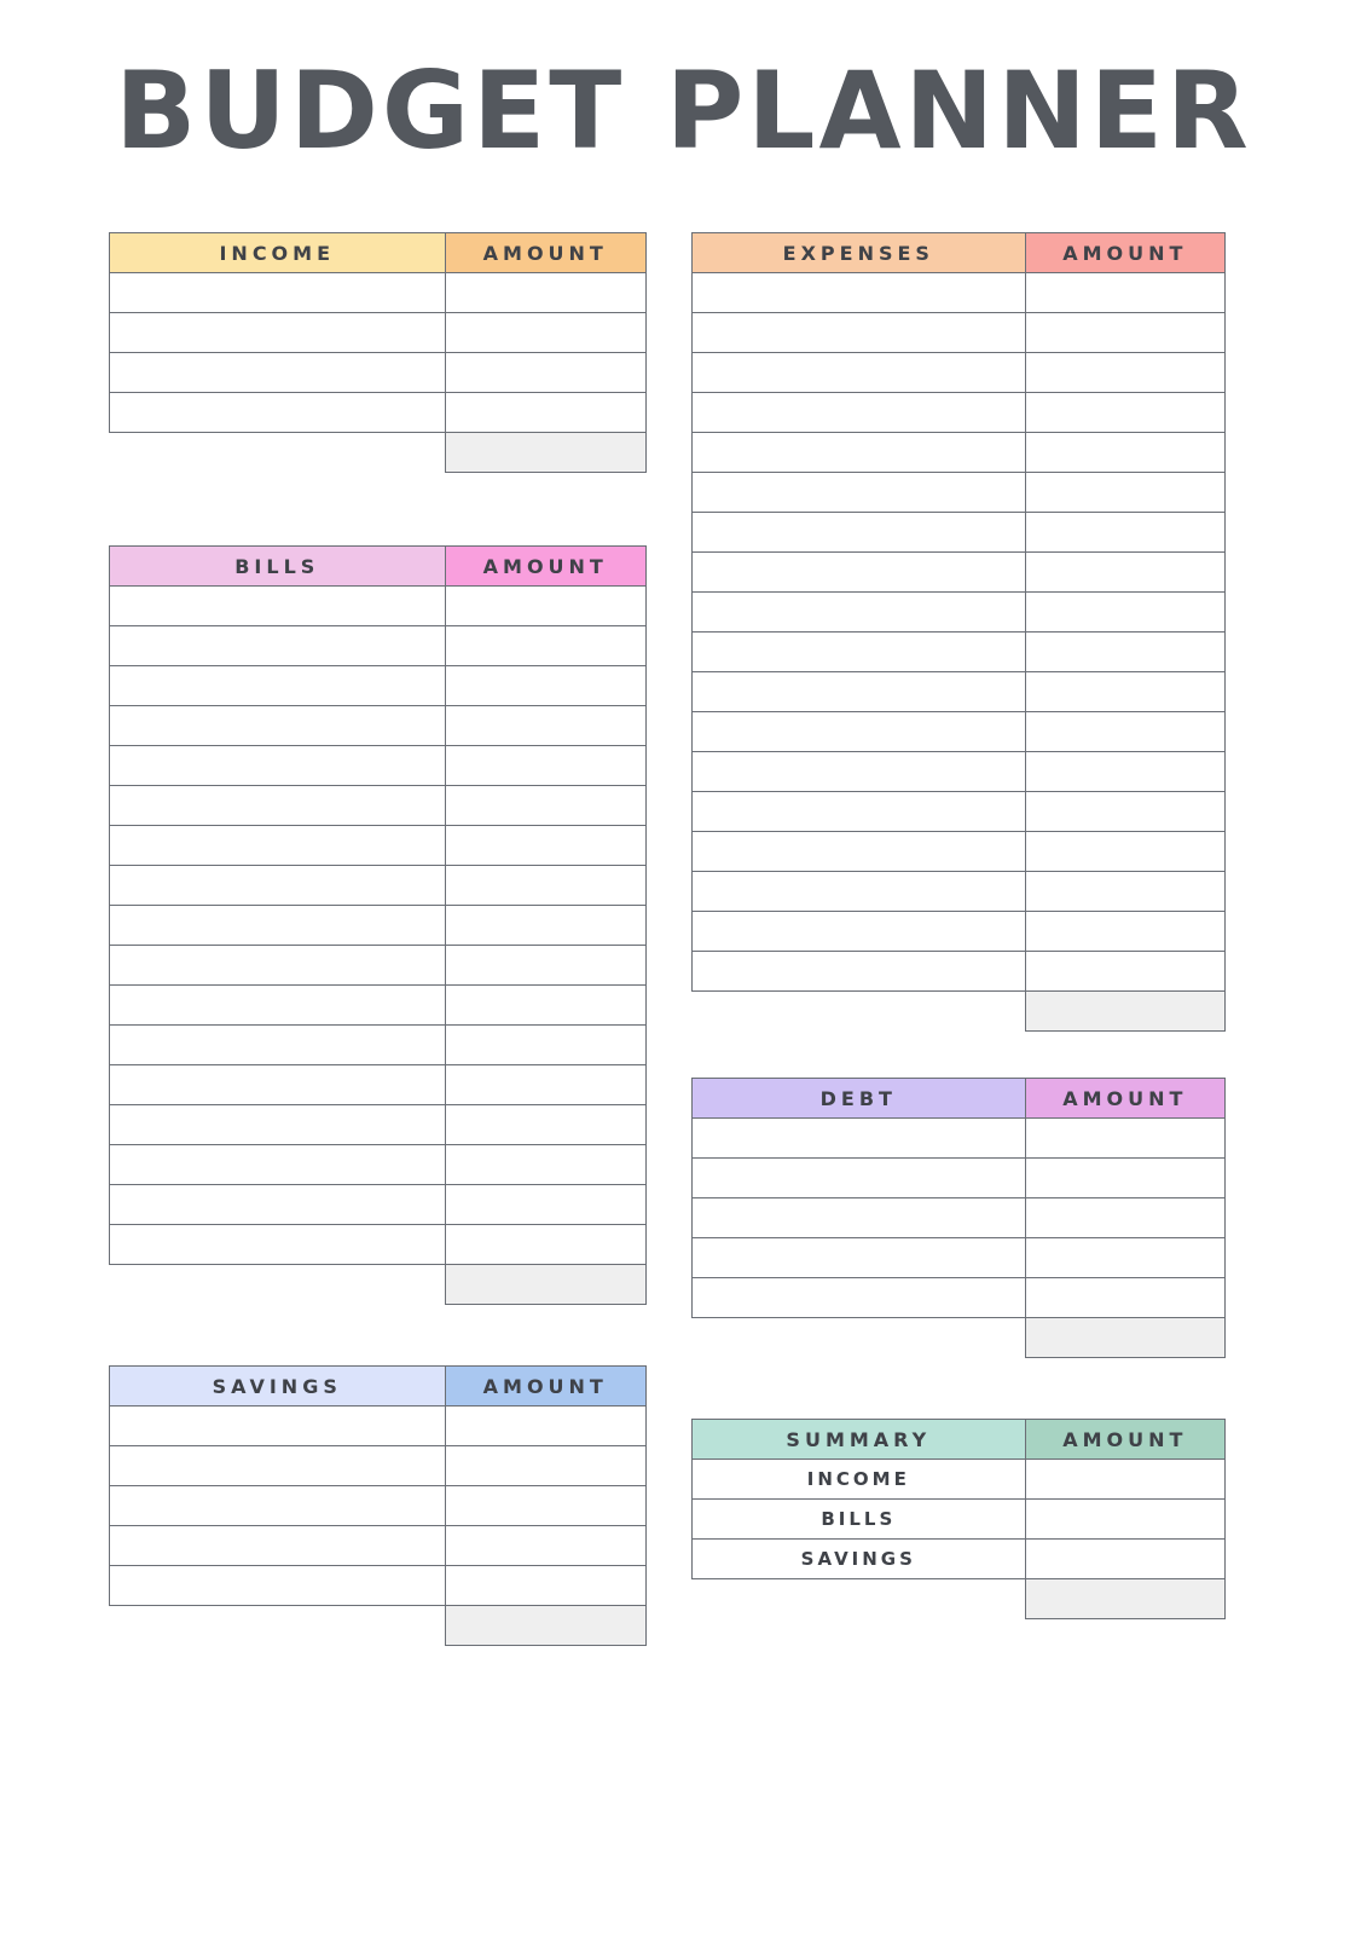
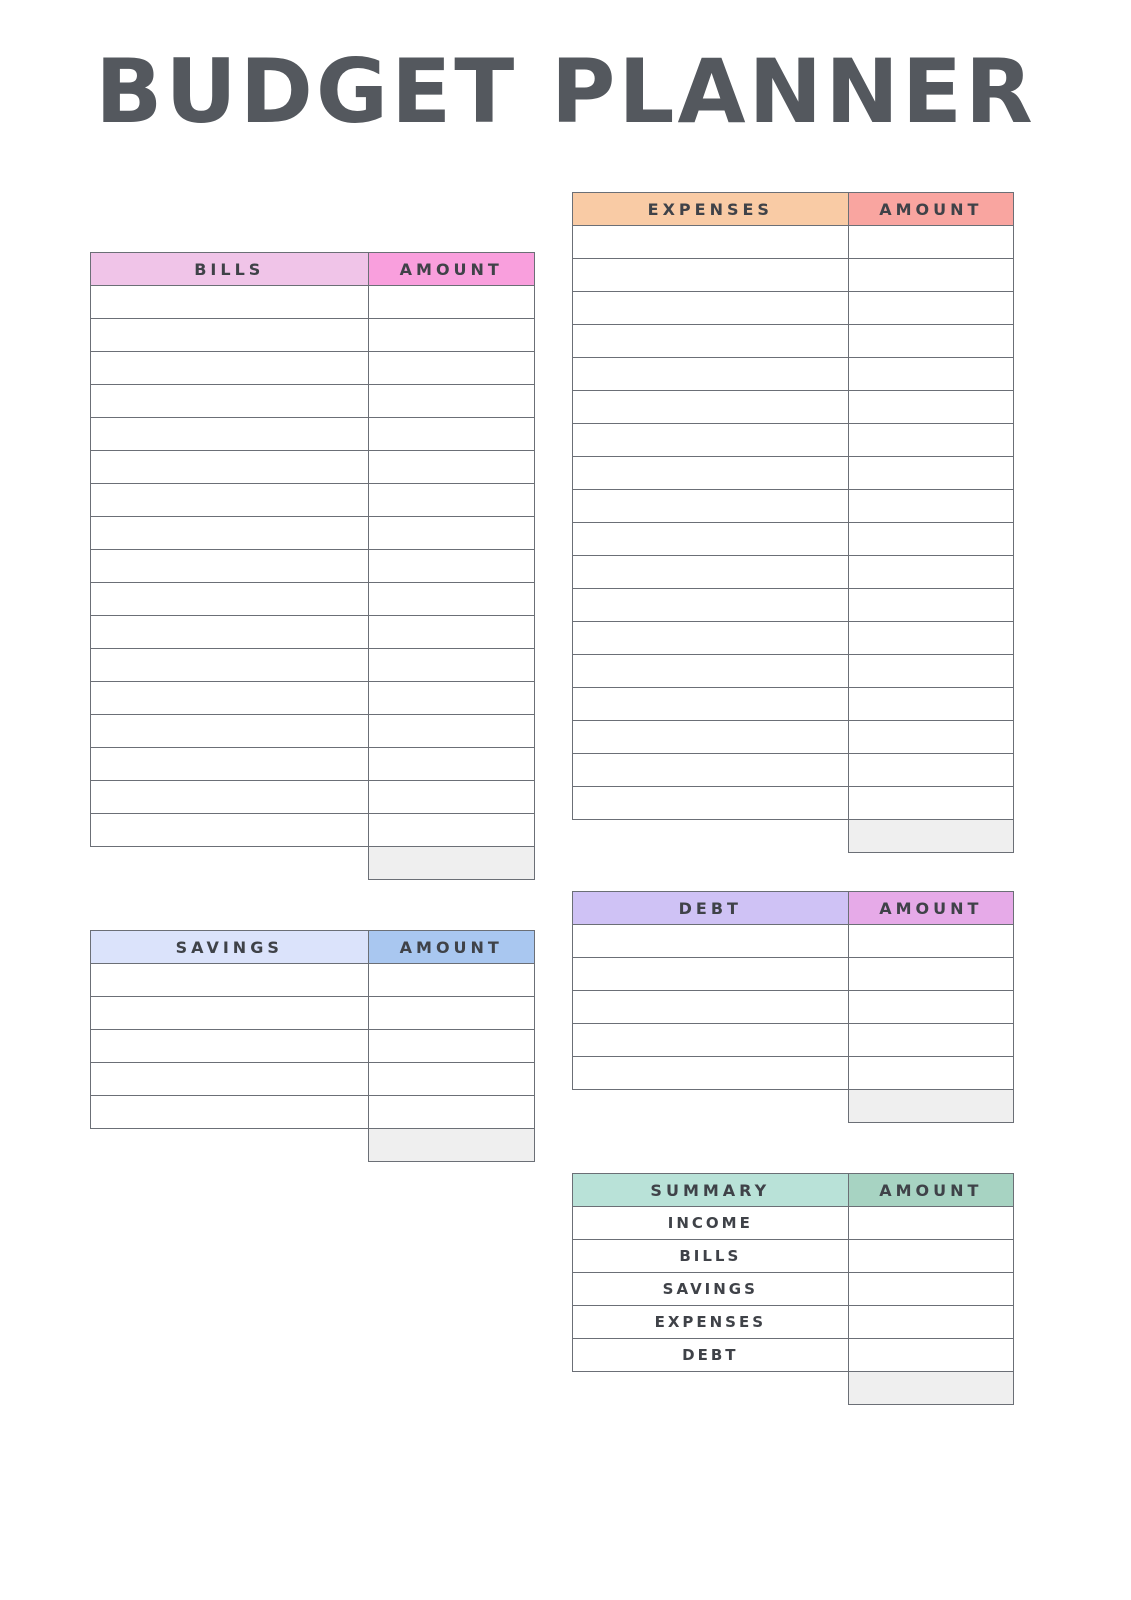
  BUDGET PLANNER
- INCOME	AMOUNT
  BILLS	AMOUNT
  SAVINGS	AMOUNT
  EXPENSES	AMOUNT
  DEBT	AMOUNT
  SUMMARY	AMOUNT
  INCOME
  BILLS
  SAVINGS
+ EXPENSES
+ DEBT
